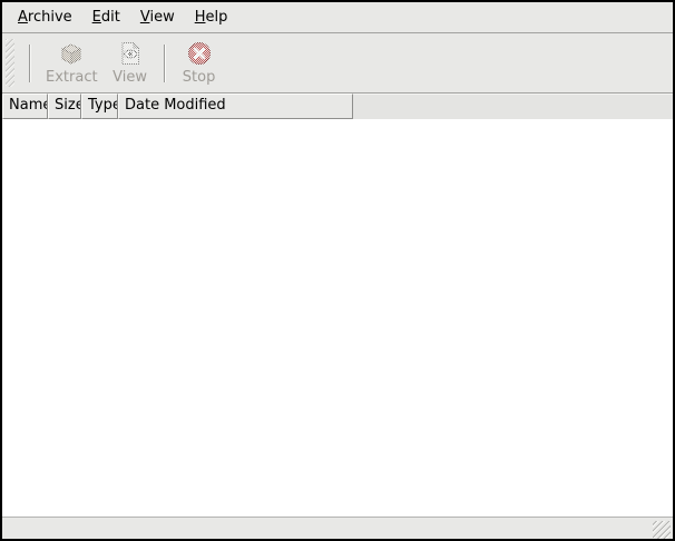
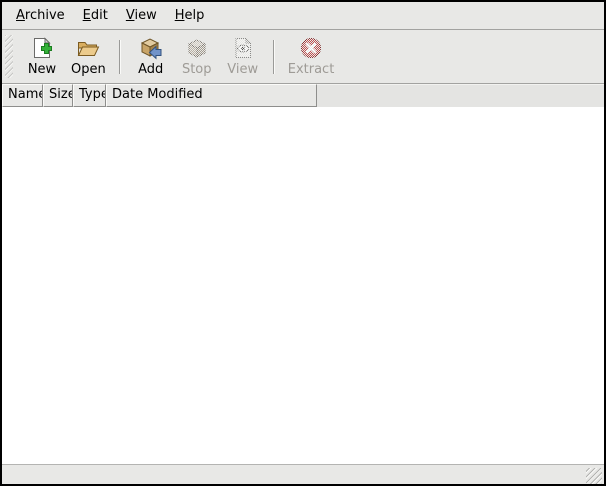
  Archive
  Edit
  View
  Help
+ New
+ Open
+ Add
- Extract
+ Stop
  View
- Stop
+ Extract
  Nam
  Size
  Type
  Date Modified
